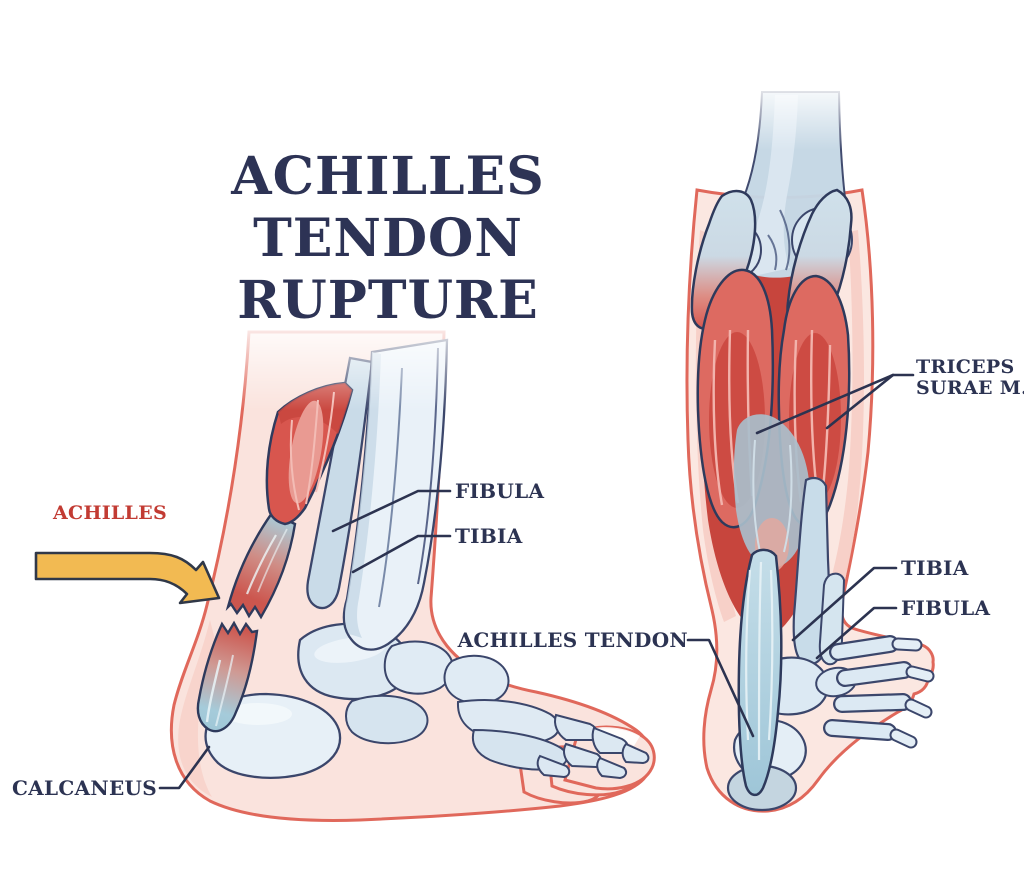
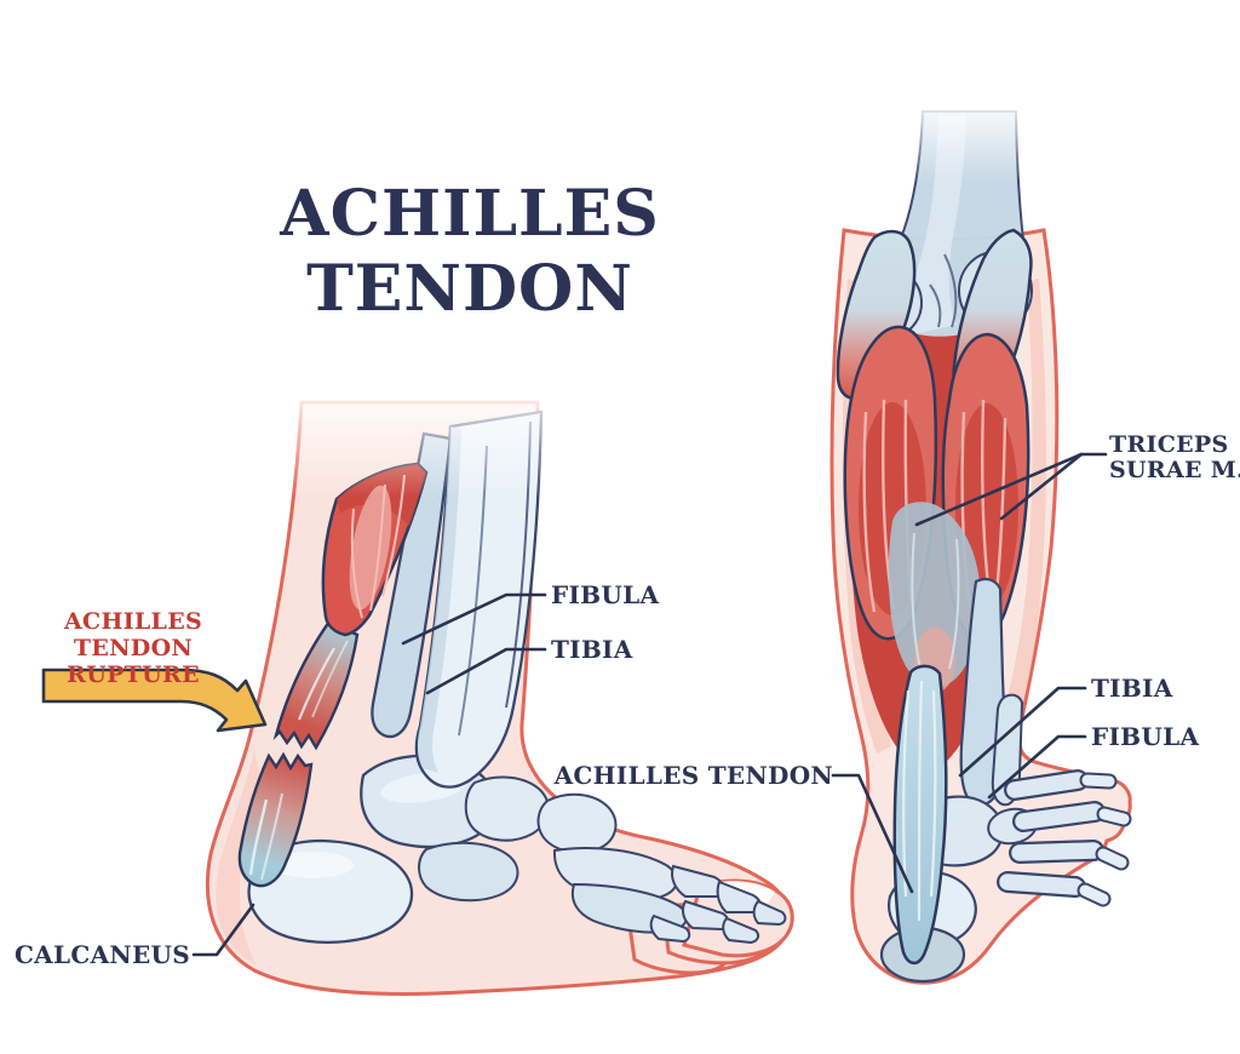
  ACHILLES TENDON
- RUPTURE
  ACHILLES
+ TENDON RUPTURE
  FIBULA
  TIBIA
  CALCANEUS
  TRICEPS
  SURAE M
  TIBIA
  FIBULA
  ACHILLES TENDON
